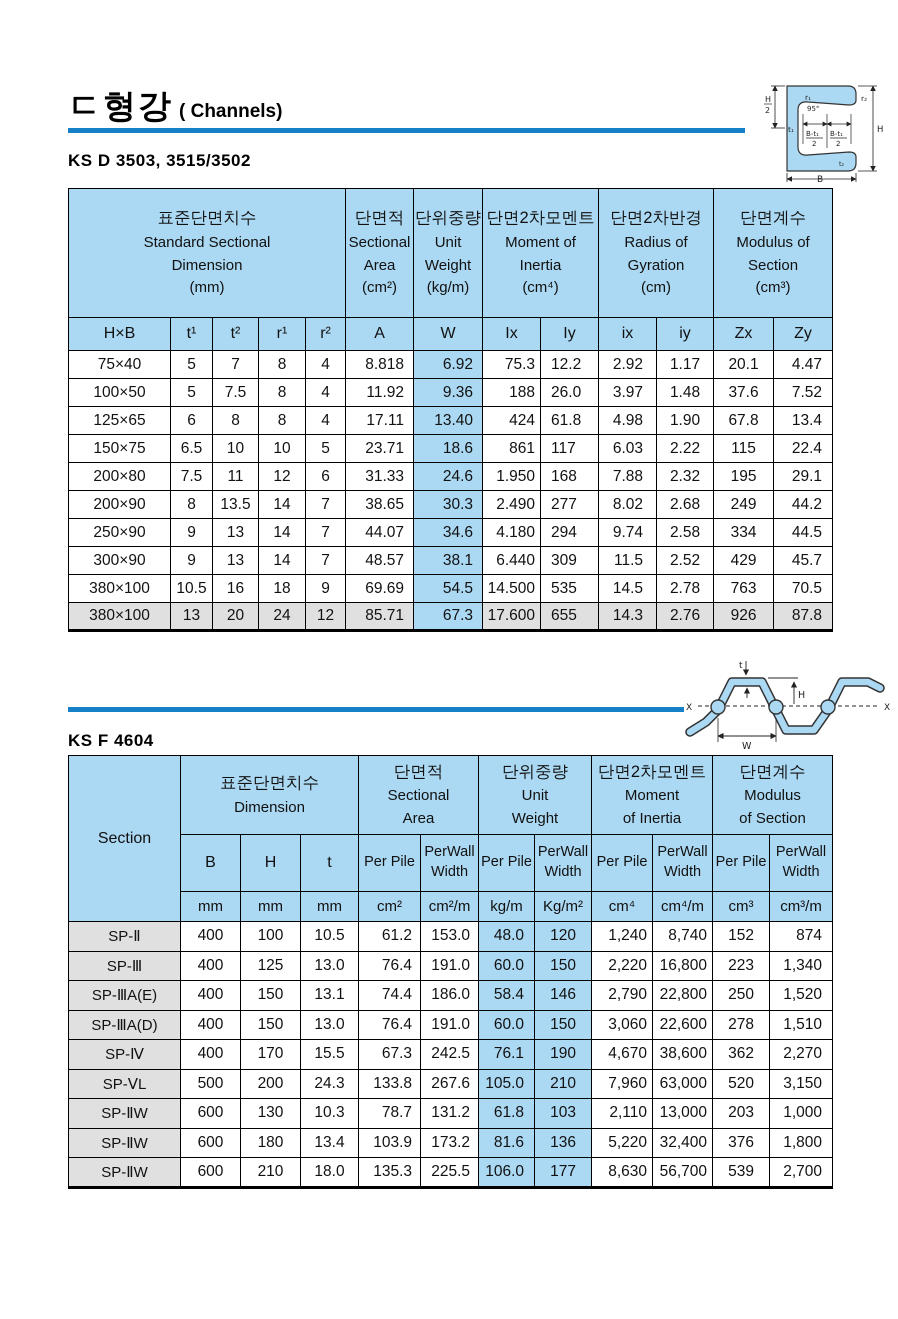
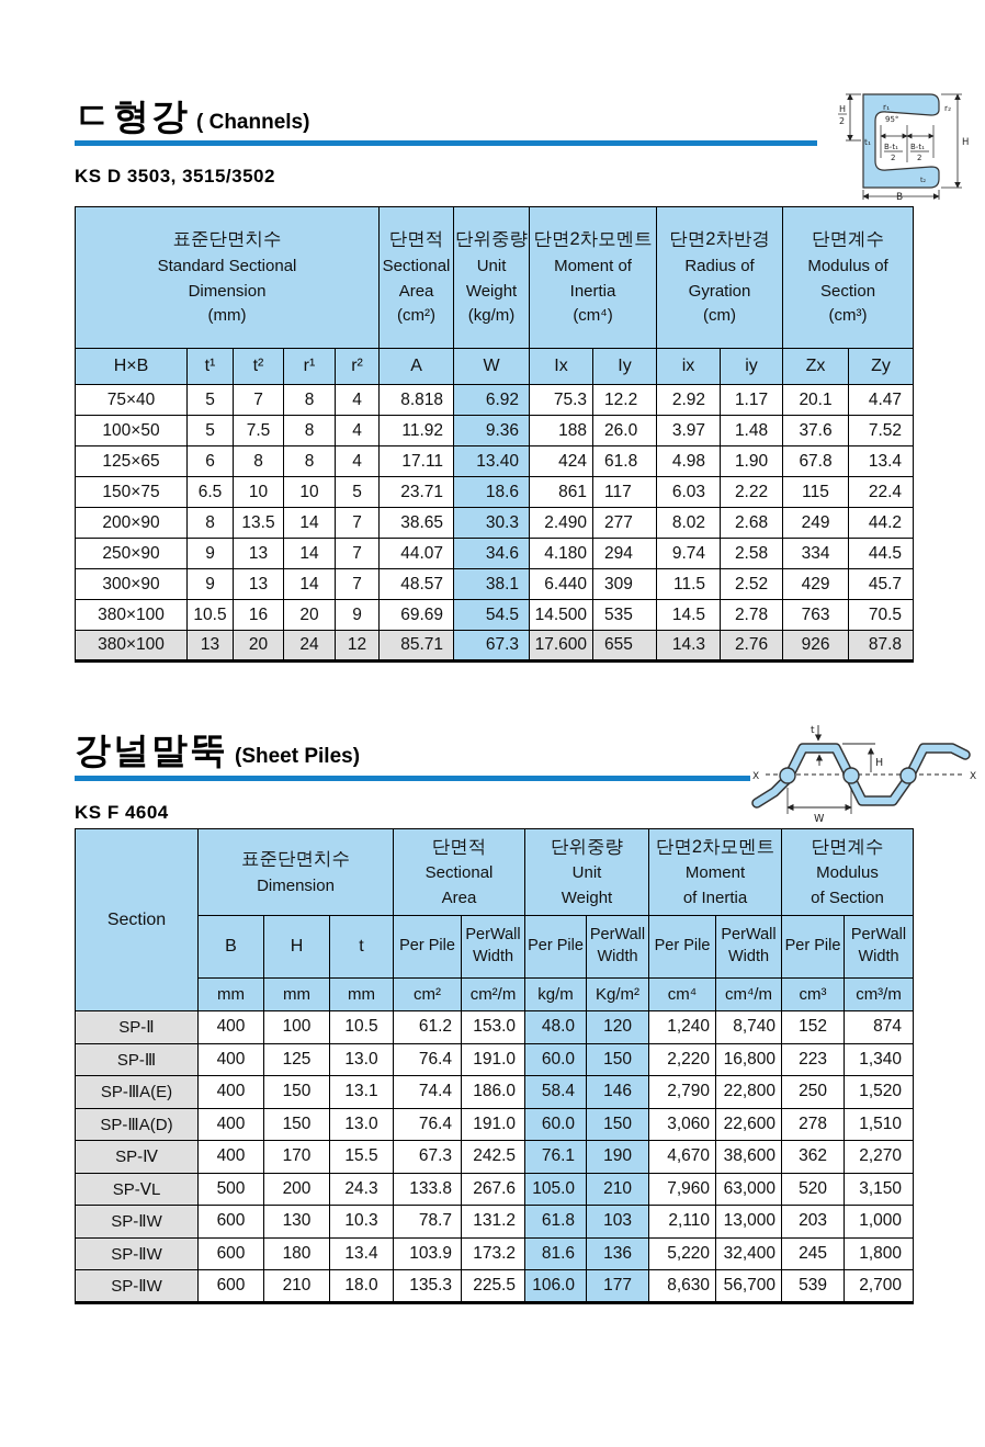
  ㄷ형강 ( Channels)
  H
  2
  t₁
  r₁
  95°
  r₂
  B-t₁
  2
  B-t₁
  2
  H
  t₂
  B
  KS D 3503, 3515/3502
  표준단면치수Standard Sectional Dimension (mm)	단면적Sectional Area (cm²)	단위중량Unit Weight (kg/m)	단면2차모멘트Moment of Inertia (cm⁴)	단면2차반경Radius of Gyration (cm)	단면계수Modulus of Section (cm³)
  H×B	t¹	t²	r¹	r²	A	W	Ix	Iy	ix	iy	Zx	Zy
  75×40	5	7	8	4	8.818	6.92	75.3	12.2	2.92	1.17	20.1	4.47
  100×50	5	7.5	8	4	11.92	9.36	188	26.0	3.97	1.48	37.6	7.52
  125×65	6	8	8	4	17.11	13.40	424	61.8	4.98	1.90	67.8	13.4
  150×75	6.5	10	10	5	23.71	18.6	861	117	6.03	2.22	115	22.4
- 200×80	7.5	11	12	6	31.33	24.6	1.950	168	7.88	2.32	195	29.1
  200×90	8	13.5	14	7	38.65	30.3	2.490	277	8.02	2.68	249	44.2
  250×90	9	13	14	7	44.07	34.6	4.180	294	9.74	2.58	334	44.5
  300×90	9	13	14	7	48.57	38.1	6.440	309	11.5	2.52	429	45.7
- 380×100	10.5	16	18	9	69.69	54.5	14.500	535	14.5	2.78	763	70.5
+ 380×100	10.5	16	20	9	69.69	54.5	14.500	535	14.5	2.78	763	70.5
  380×100	13	20	24	12	85.71	67.3	17.600	655	14.3	2.76	926	87.8
+ 강널말뚝 (Sheet Piles)
  X
  X
  t
  H
  W
  KS F 4604
  Section	표준단면치수Dimension	단면적Sectional Area	단위중량Unit Weight	단면2차모멘트Moment of Inertia	단면계수Modulus of Section
  B	H	t	Per Pile	PerWall Width	Per Pile	PerWall Width	Per Pile	PerWall Width	Per Pile	PerWall Width
  mm	mm	mm	cm²	cm²/m	kg/m	Kg/m²	cm⁴	cm⁴/m	cm³	cm³/m
  SP-Ⅱ	400	100	10.5	61.2	153.0	48.0	120	1,240	8,740	152	874
  SP-Ⅲ	400	125	13.0	76.4	191.0	60.0	150	2,220	16,800	223	1,340
  SP-ⅢA(E)	400	150	13.1	74.4	186.0	58.4	146	2,790	22,800	250	1,520
  SP-ⅢA(D)	400	150	13.0	76.4	191.0	60.0	150	3,060	22,600	278	1,510
  SP-Ⅳ	400	170	15.5	67.3	242.5	76.1	190	4,670	38,600	362	2,270
  SP-ⅤL	500	200	24.3	133.8	267.6	105.0	210	7,960	63,000	520	3,150
  SP-ⅡW	600	130	10.3	78.7	131.2	61.8	103	2,110	13,000	203	1,000
- SP-ⅡW	600	180	13.4	103.9	173.2	81.6	136	5,220	32,400	376	1,800
+ SP-ⅡW	600	180	13.4	103.9	173.2	81.6	136	5,220	32,400	245	1,800
  SP-ⅡW	600	210	18.0	135.3	225.5	106.0	177	8,630	56,700	539	2,700
